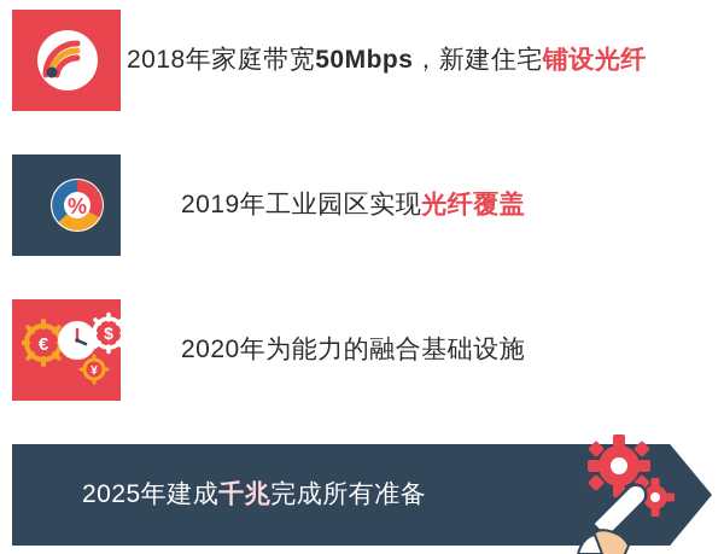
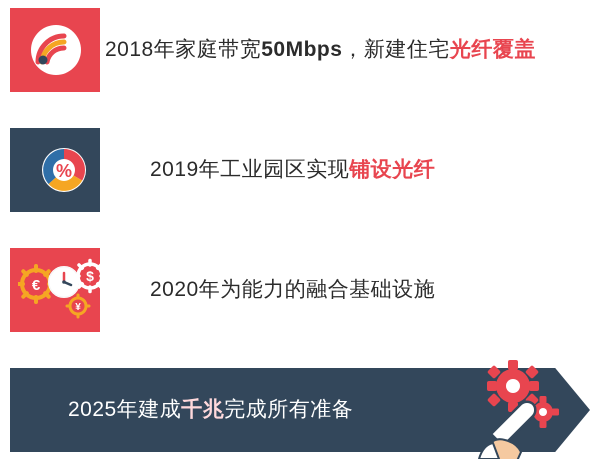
  2018年家庭带宽
  50Mbps
  ，新建住宅
- 铺设光纤
+ 光纤覆盖
  %
  2019年工业园区实现
- 光纤覆盖
+ 铺设光纤
  €
  $
  ¥
  2020年为
  能力的融合基础设施
  2025年建成
  千兆
  完成所有准备
